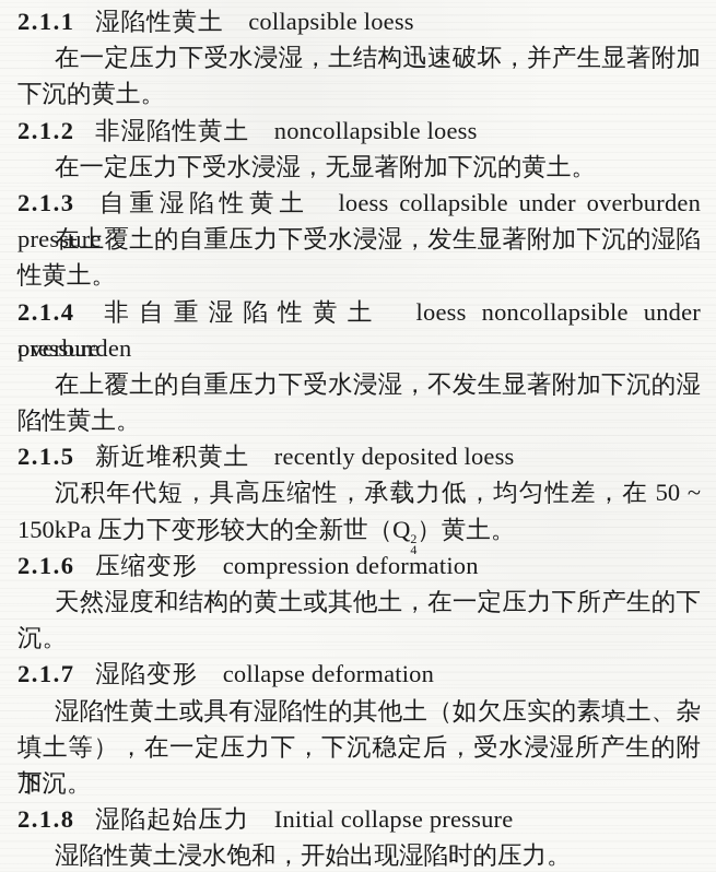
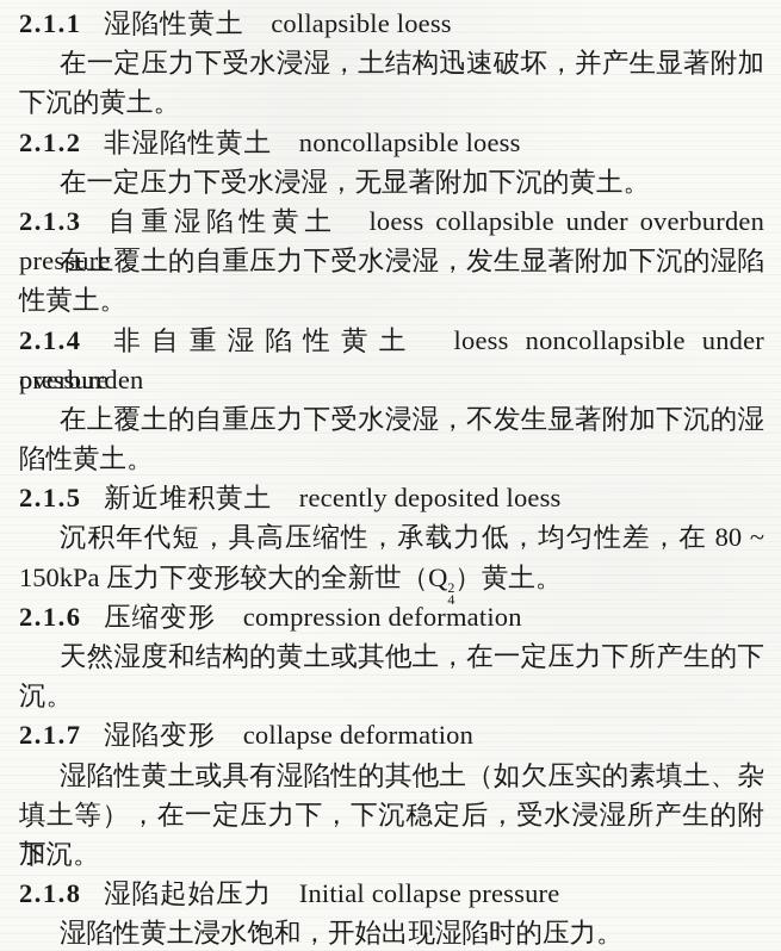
  2.1.1 湿陷性黄土 collapsible loess
  在一定压力下受水浸湿，土结构迅速破坏，并产生显著附加
  下沉的黄土。
  2.1.2 非湿陷性黄土 noncollapsible loess
  在一定压力下受水浸湿，无显著附加下沉的黄土。
  2.1.3 自重湿陷性黄土 loess collapsible under overburden pressure
  在上覆土的自重压力下受水浸湿，发生显著附加下沉的湿陷
  性黄土。
  2.1.4 非自重湿陷性黄土 loess noncollapsible under overburden
  pressure
  在上覆土的自重压力下受水浸湿，不发生显著附加下沉的湿
  陷性黄土。
  2.1.5 新近堆积黄土 recently deposited loess
- 沉积年代短，具高压缩性，承载力低，均匀性差，在 50 ~
+ 沉积年代短，具高压缩性，承载力低，均匀性差，在 80 ~
  150kPa 压力下变形较大的全新世（Q
  2
  4
  ）黄土。
  2.1.6 压缩变形 compression deformation
  天然湿度和结构的黄土或其他土，在一定压力下所产生的下
  沉。
  2.1.7 湿陷变形 collapse deformation
  湿陷性黄土或具有湿陷性的其他土（如欠压实的素填土、杂
  填土等），在一定压力下，下沉稳定后，受水浸湿所产生的附加
  下沉。
  2.1.8 湿陷起始压力 Initial collapse pressure
  湿陷性黄土浸水饱和，开始出现湿陷时的压力。
